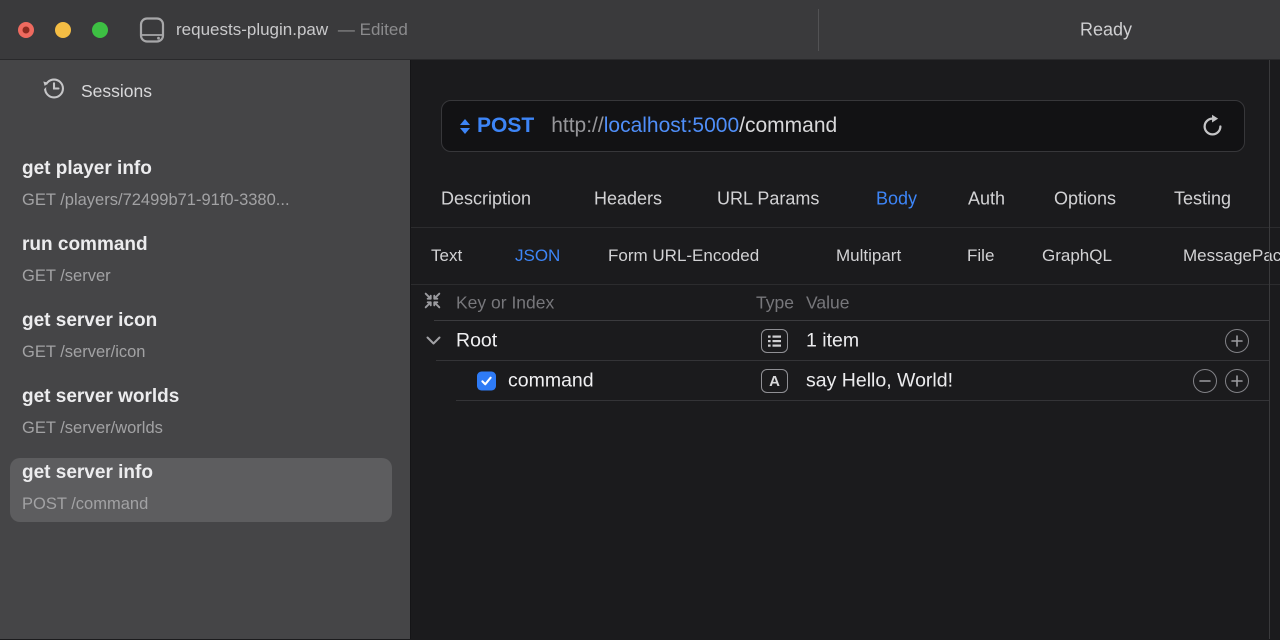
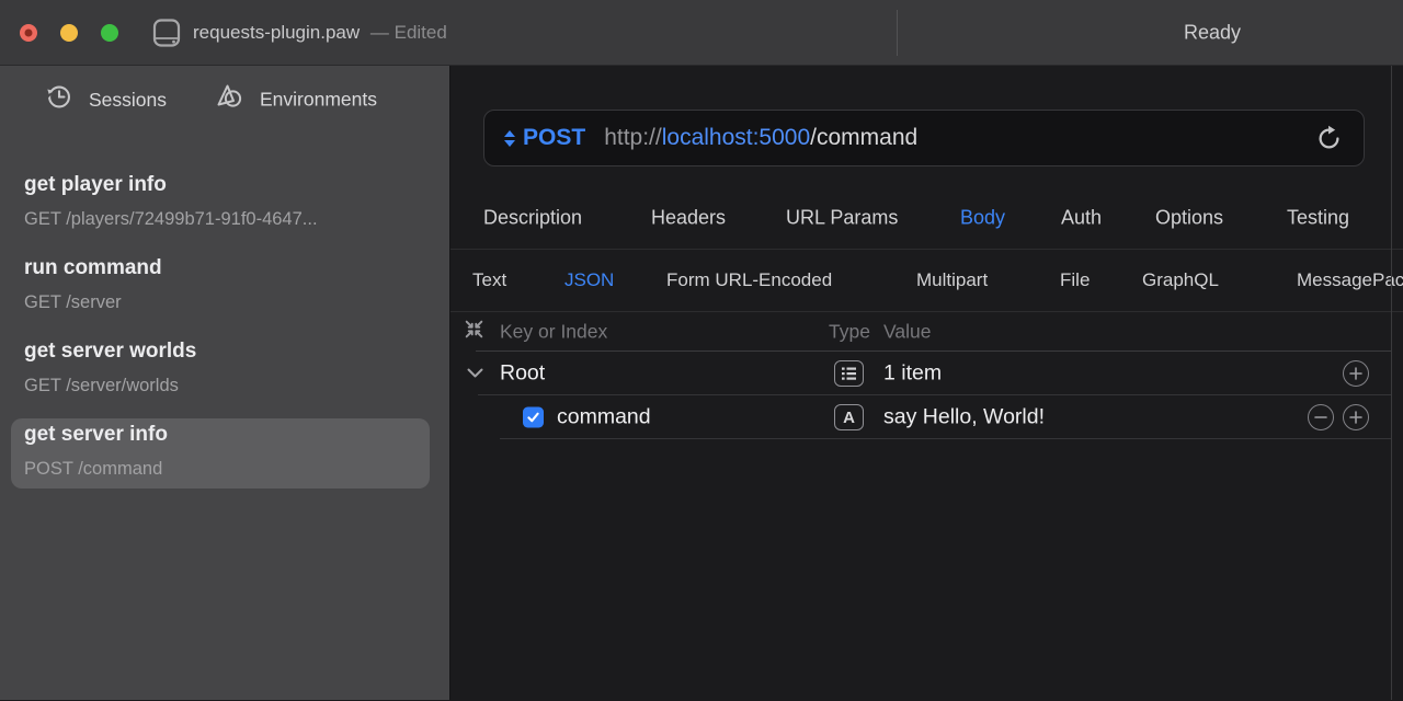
  requests-plugin.paw — Edited
  Ready
  Sessions
+ Environments
  get player info
- GET /players/72499b71-91f0-3380...
+ GET /players/72499b71-91f0-4647...
  run command
  GET /server
- get server icon
- GET /server/icon
  get server worlds
  GET /server/worlds
  get server info
  POST /command
  POST
  http://localhost:5000/command
  Description
  Headers
  URL Params
  Body
  Auth
  Options
  Testing
  Text
  JSON
  Form URL-Encoded
  Multipart
  File
  GraphQL
  MessagePc
  Key or Index
  Type
  Value
  Root
  1 item
  command
  A
  say Hello, World!
